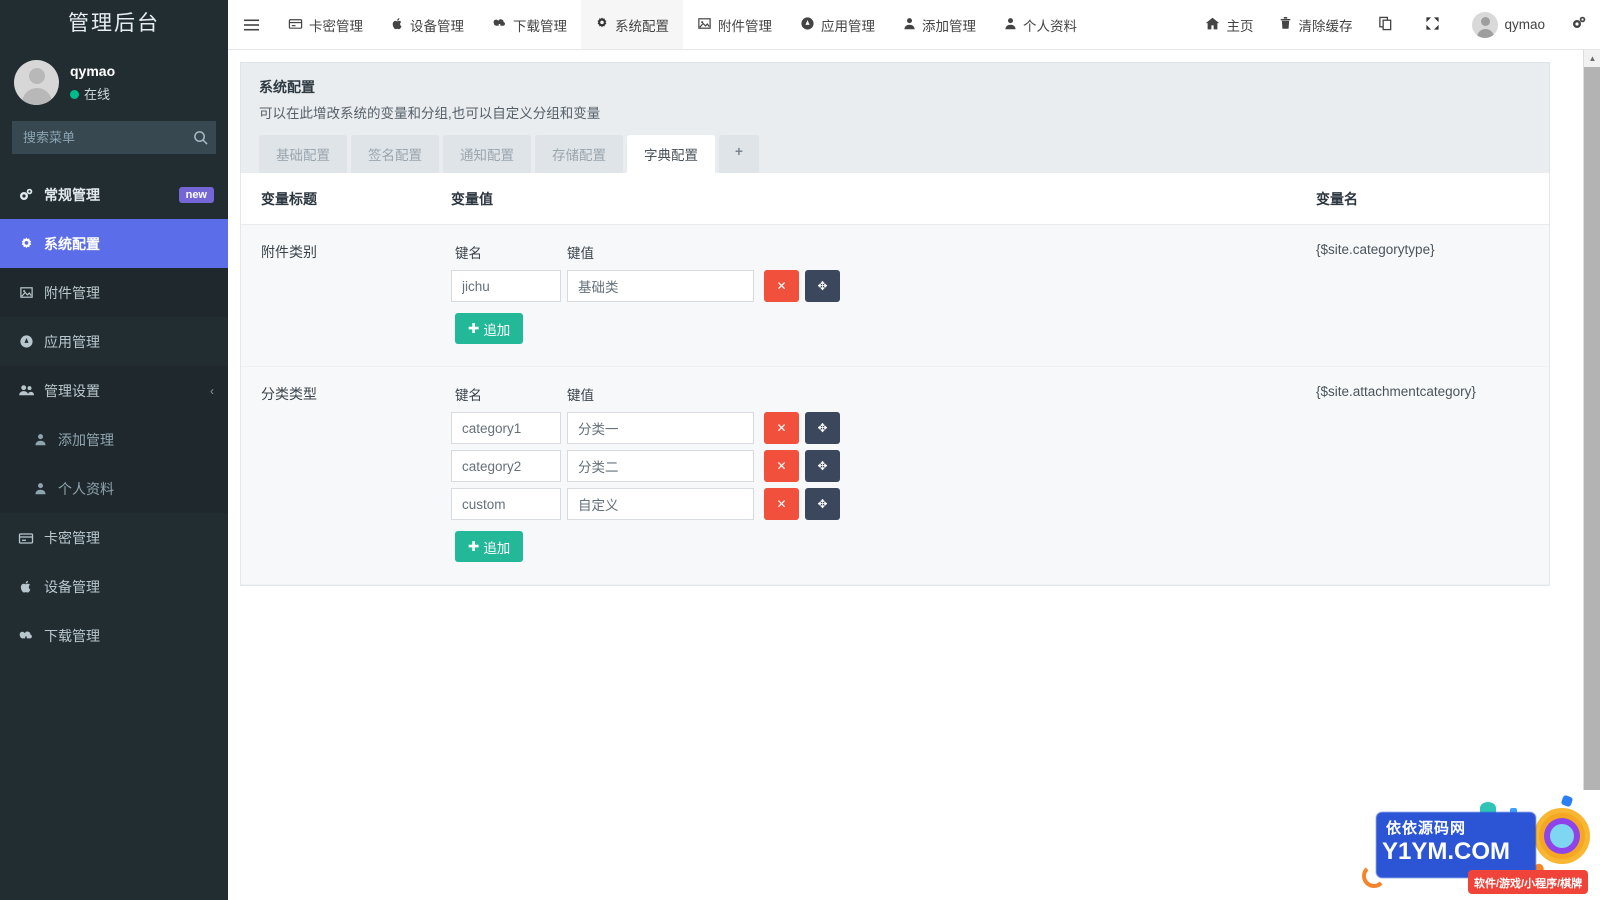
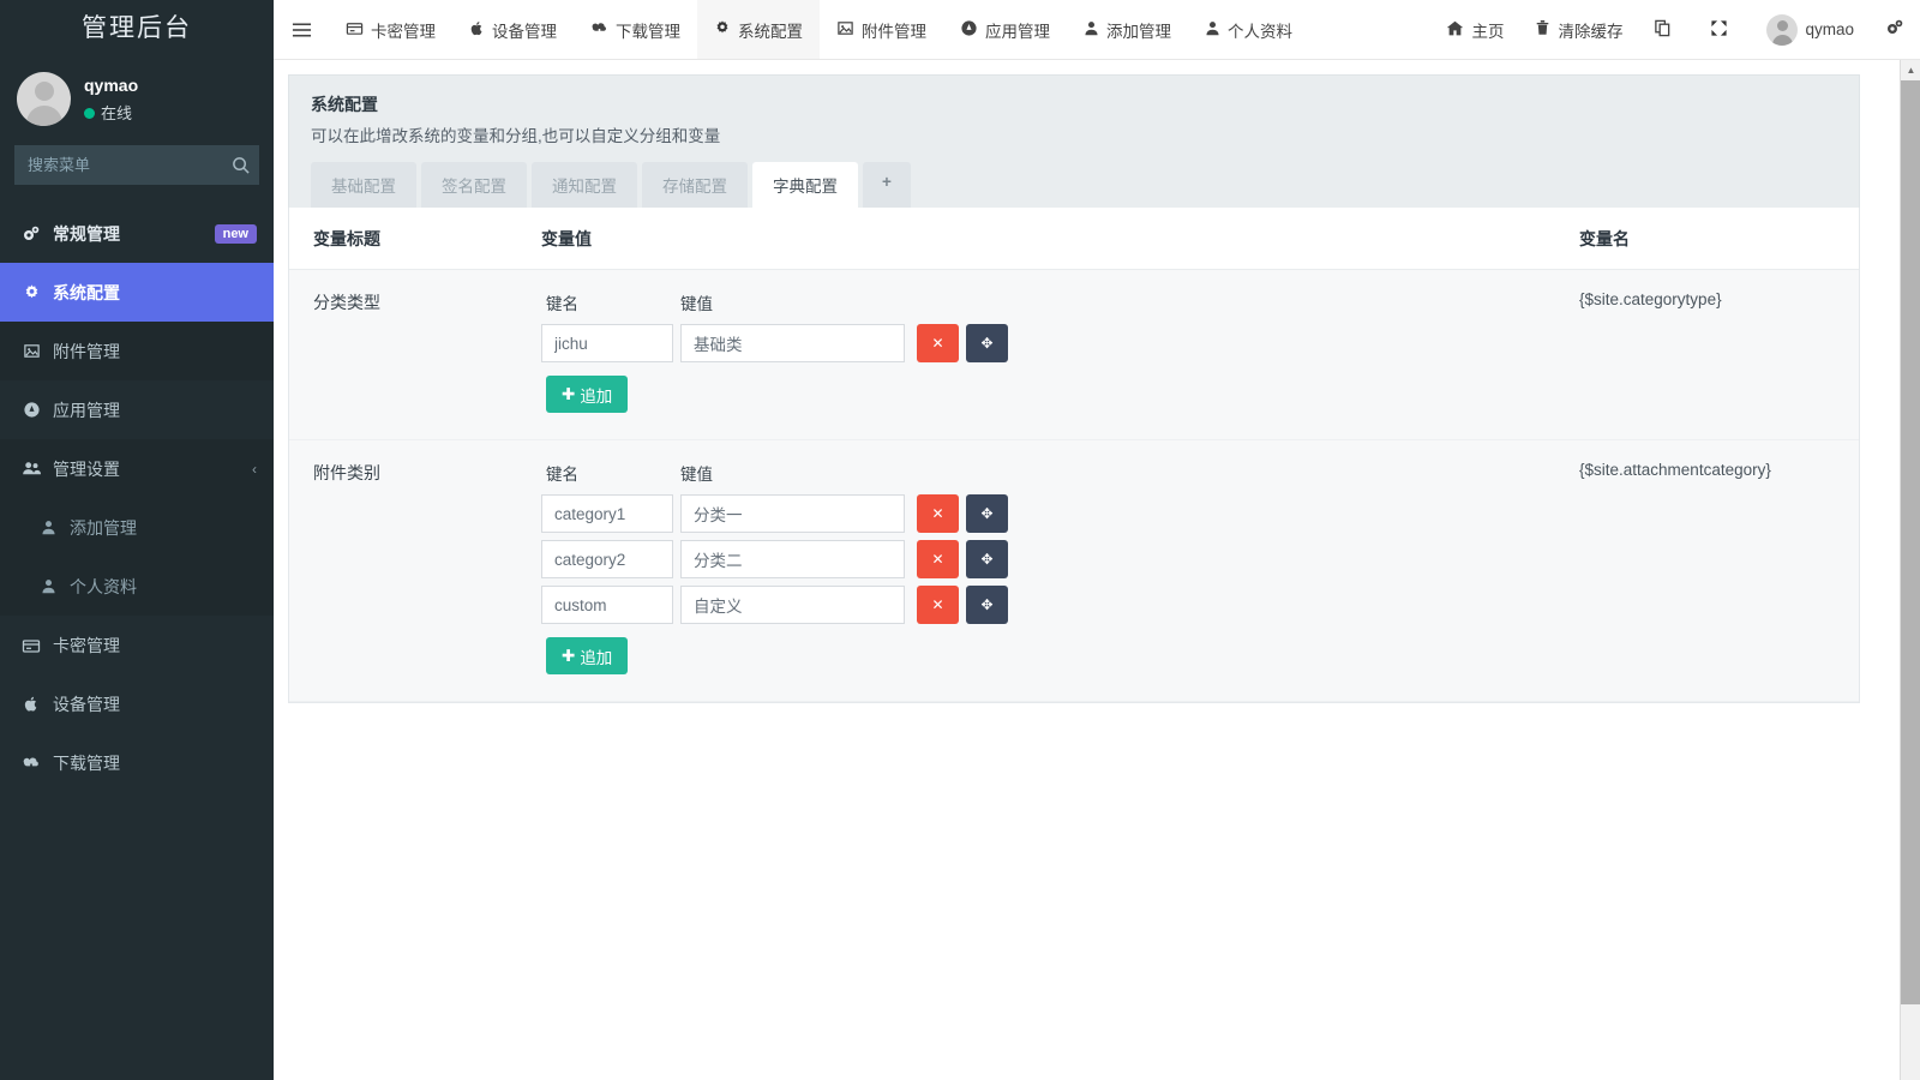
  管理后台
  qymao
  在线
  搜索菜单
  常规管理
  new
  系统配置
  附件管理
  应用管理
  管理设置
  ‹
  添加管理
  个人资料
  卡密管理
  设备管理
  下载管理
  卡密管理
  设备管理
  下载管理
  系统配置
  附件管理
  应用管理
  添加管理
  个人资料
  主页
  清除缓存
  qymao
  系统配置
  可以在此增改系统的变量和分组,也可以自定义分组和变量
  基础配置
  签名配置
  通知配置
  存储配置
  字典配置
  +
  变量标题	变量值	变量名
- 附件类别	键名 键值 jichu 基础类 ✕ ✥ ✚ 追加	{$site.categorytype}
+ 分类类型	键名 键值 jichu 基础类 ✕ ✥ ✚ 追加	{$site.categorytype}
- 分类类型	键名 键值 category1 分类一 ✕ ✥ category2 分类二 ✕ ✥ custom 自定义 ✕ ✥ ✚ 追加	{$site.attachmentcategory}
+ 附件类别	键名 键值 category1 分类一 ✕ ✥ category2 分类二 ✕ ✥ custom 自定义 ✕ ✥ ✚ 追加	{$site.attachmentcategory}
  ▲
- 依依源码网
- Y1YM.COM
- 软件/游戏/小程序/棋牌
